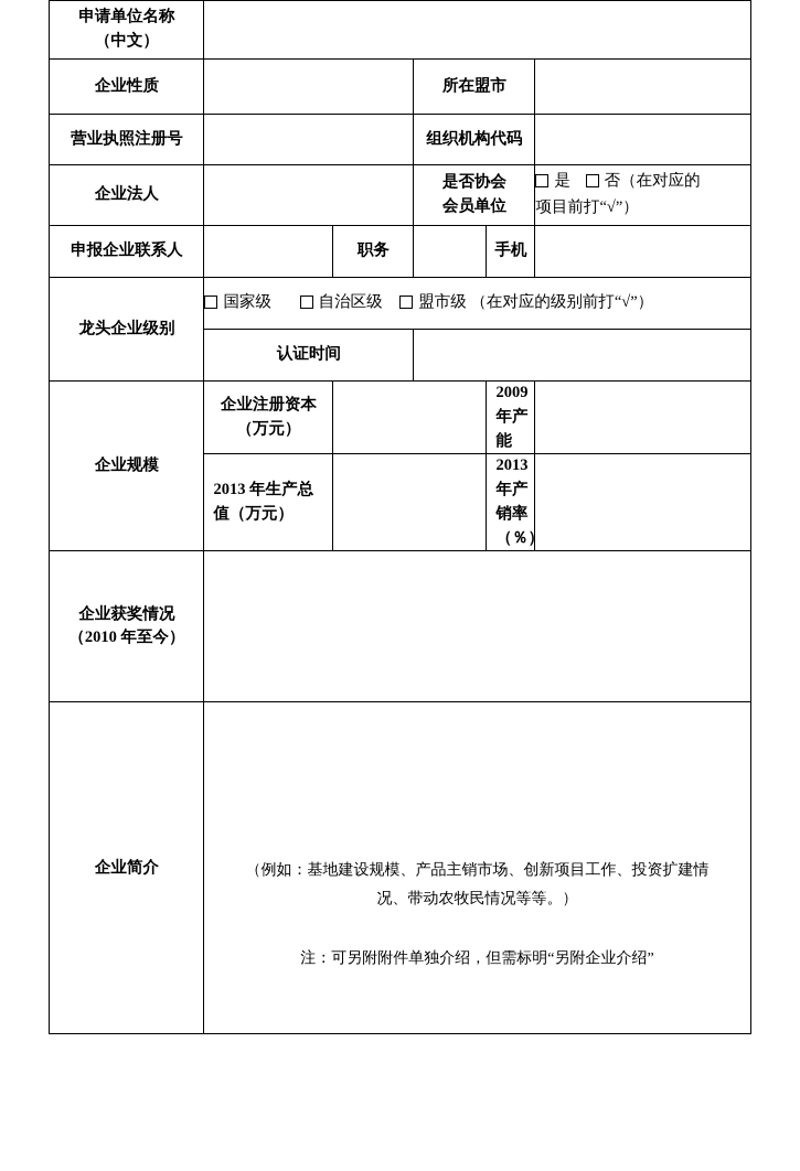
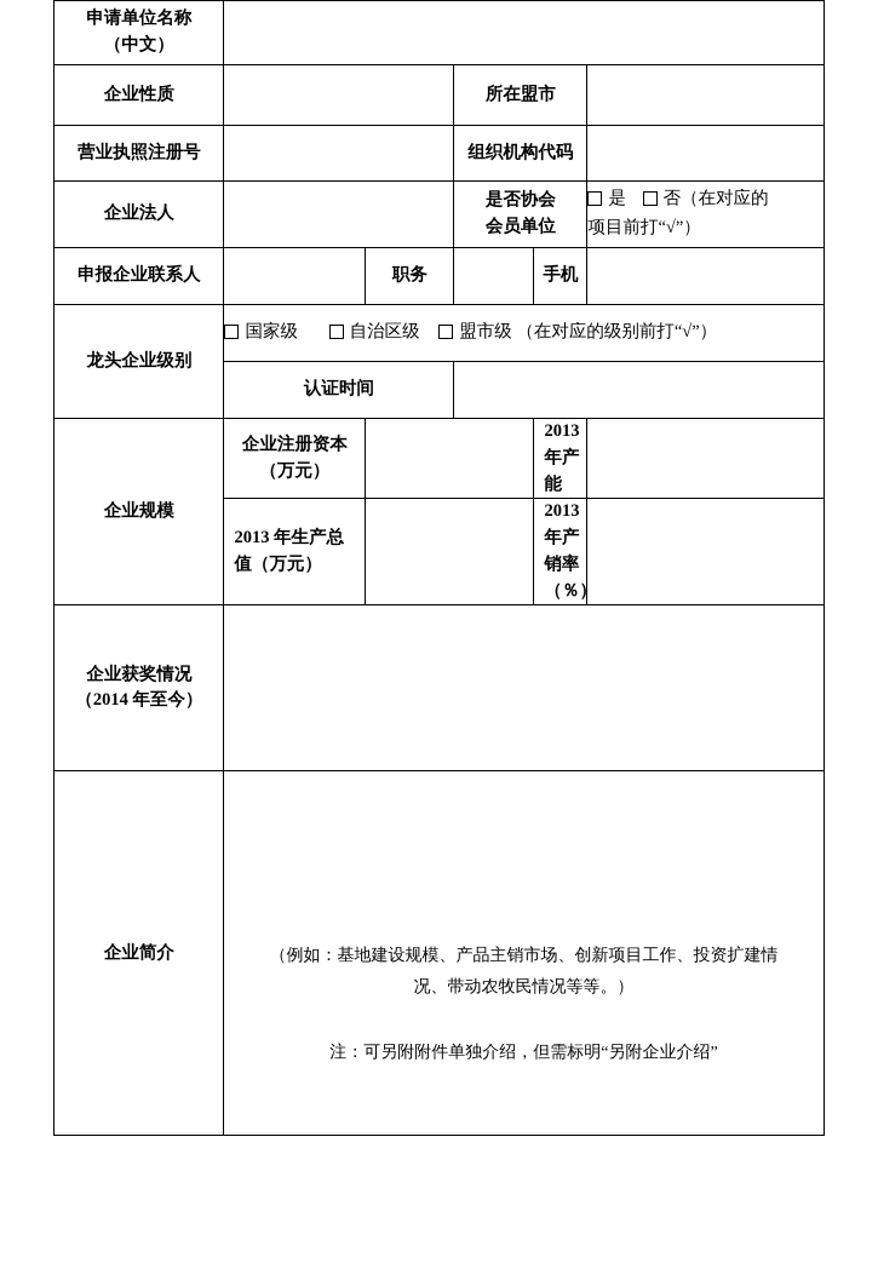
  申请单位名称 （中文）
  企业性质		所在盟市
  营业执照注册号		组织机构代码
  企业法人		是否协会 会员单位	是 否（在对应的 项目前打“√”）
  申报企业联系人		职务		手机
  龙头企业级别	国家级 自治区级 盟市级 （在对应的级别前打“√”）
  认证时间
- 企业规模	企业注册资本 （万元）		2009 年产能
+ 企业规模	企业注册资本 （万元）		2013 年产能
  2013 年生产总 值（万元）		2013 年产 销率（％）
- 企业获奖情况 （2010 年至今）
+ 企业获奖情况 （2014 年至今）
  企业简介	（例如：基地建设规模、产品主销市场、创新项目工作、投资扩建情 况、带动农牧民情况等等。） 注：可另附附件单独介绍，但需标明“另附企业介绍”
